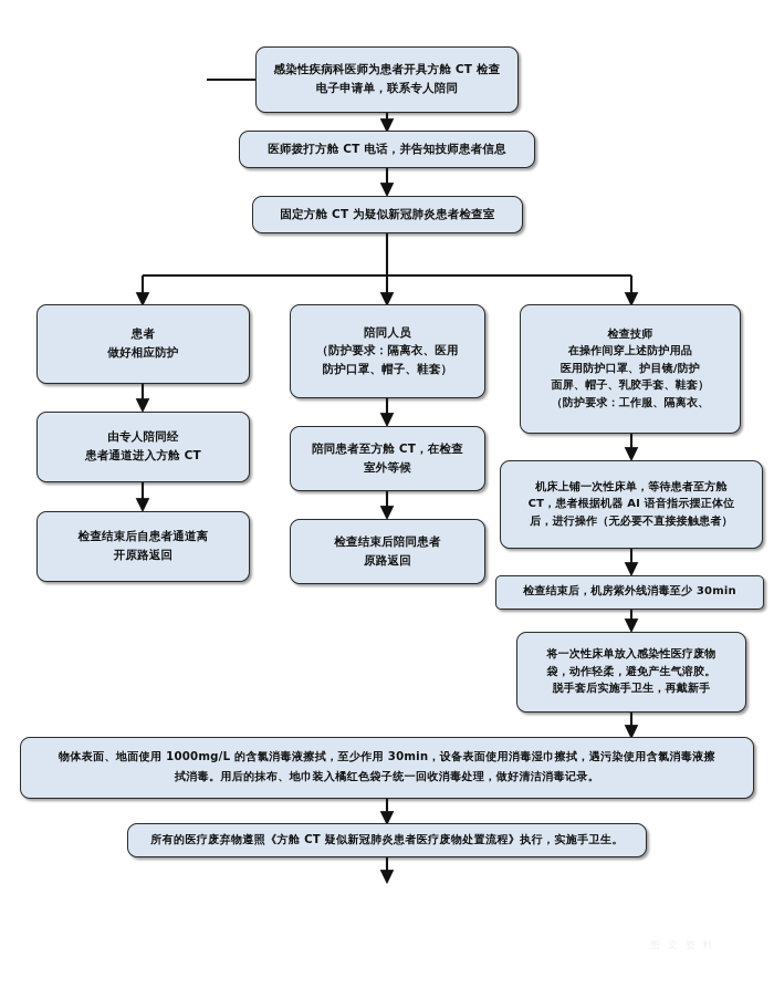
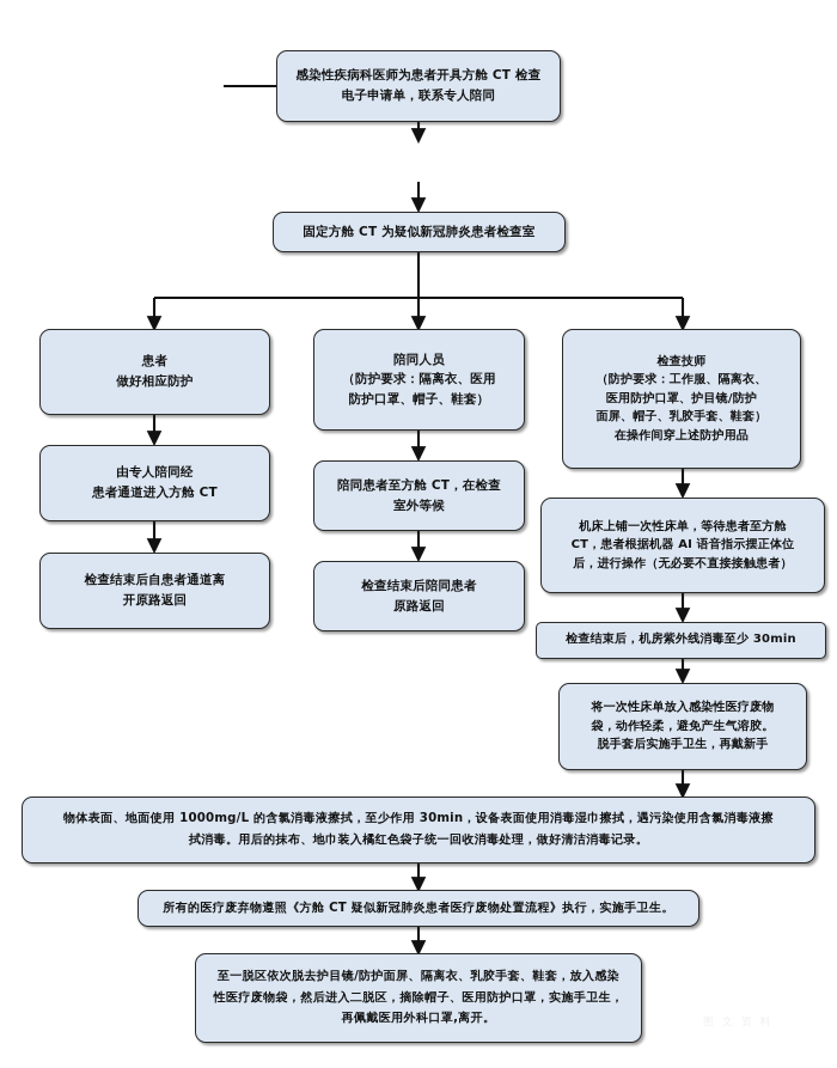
  感染性疾病科医师为患者开具方舱 CT 检查
  电子申请单，联系专人陪同
- 医师拨打方舱 CT 电话，并告知技师患者信息
  固定方舱 CT 为疑似新冠肺炎患者检查室
  患者
  做好相应防护
  由专人陪同经
  患者通道进入方舱 CT
  检查结束后自患者通道离
  开原路返回
  陪同人员
  （防护要求：隔离衣、医用
  防护口罩、帽子、鞋套）
  陪同患者至方舱 CT，在检查
  室外等候
  检查结束后陪同患者
  原路返回
  检查技师
- 在操作间穿上述防护用品
+ （防护要求：工作服、隔离衣、
  医用防护口罩、护目镜/防护
  面屏、帽子、乳胶手套、鞋套）
- （防护要求：工作服、隔离衣、
+ 在操作间穿上述防护用品
  机床上铺一次性床单，等待患者至方舱
  CT，患者根据机器 AI 语音指示摆正体位
  后，进行操作（无必要不直接接触患者）
  检查结束后，机房紫外线消毒至少 30min
  将一次性床单放入感染性医疗废物
  袋，动作轻柔，避免产生气溶胶。
  脱手套后实施手卫生，再戴新手
  物体表面、地面使用 1000mg/L 的含氯消毒液擦拭，至少作用 30min，设备表面使用消毒湿巾擦拭，遇污染使用含氯消毒液擦
  拭消毒。用后的抹布、地巾装入橘红色袋子统一回收消毒处理，做好清洁消毒记录。
  所有的医疗废弃物遵照《方舱 CT 疑似新冠肺炎患者医疗废物处置流程》执行，实施手卫生。
+ 至一脱区依次脱去护目镜/防护面屏、隔离衣、乳胶手套、鞋套，放入感染
+ 性医疗废物袋，然后进入二脱区，摘除帽子、医用防护口罩，实施手卫生，
+ 再佩戴医用外科口罩,离开。
